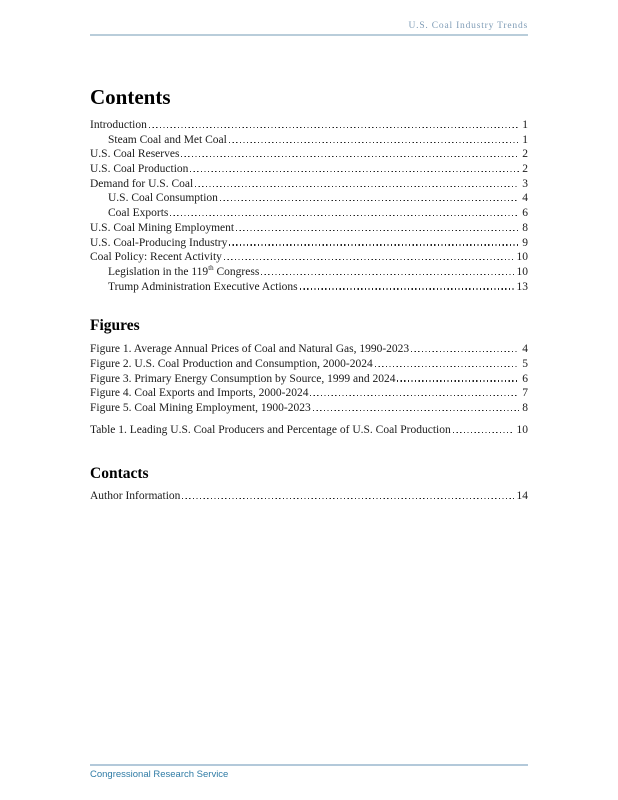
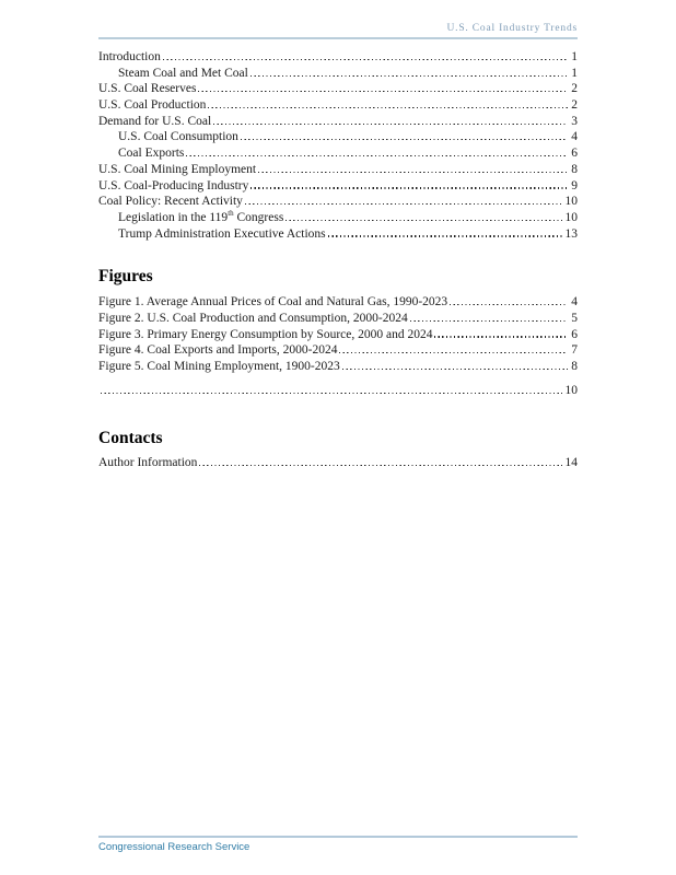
  U.S. Coal Industry Trends
- Contents
  Introduction
  1
  Steam Coal and Met Coal
  1
  U.S. Coal Reserves
  2
  U.S. Coal Production
  2
  Demand for U.S. Coal
  3
  U.S. Coal Consumption
  4
  Coal Exports
  6
  U.S. Coal Mining Employment
  8
  U.S. Coal-Producing Industry
  9
  Coal Policy: Recent Activity
  10
  Legislation in the 119th Congress
  10
  Trump Administration Executive Actions
  13
  Figures
  Figure 1. Average Annual Prices of Coal and Natural Gas, 1990-2023
  4
  Figure 2. U.S. Coal Production and Consumption, 2000-2024
  5
- Figure 3. Primary Energy Consumption by Source, 1999 and 2024
+ Figure 3. Primary Energy Consumption by Source, 2000 and 2024
  6
  Figure 4. Coal Exports and Imports, 2000-2024
  7
  Figure 5. Coal Mining Employment, 1900-2023
  8
- Table 1. Leading U.S. Coal Producers and Percentage of U.S. Coal Production
  10
  Contacts
  Author Information
  14
  Congressional Research Service
